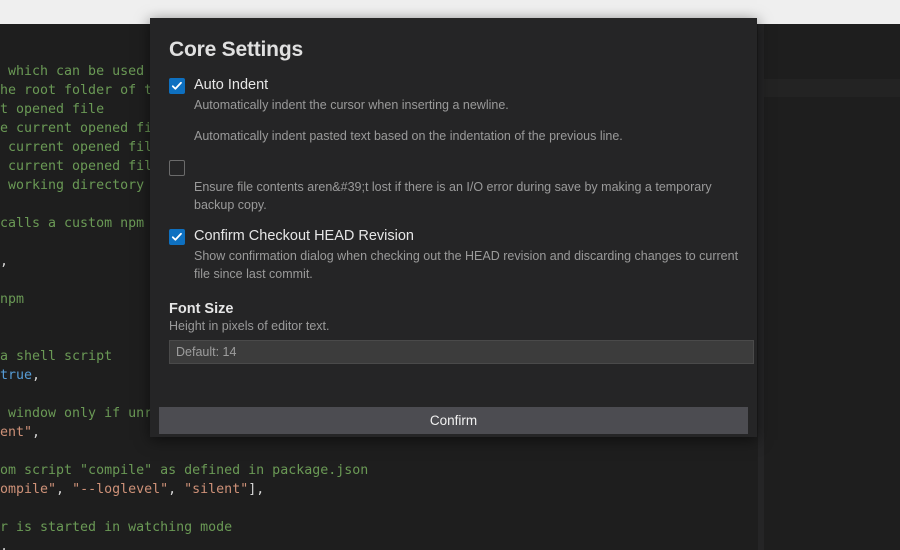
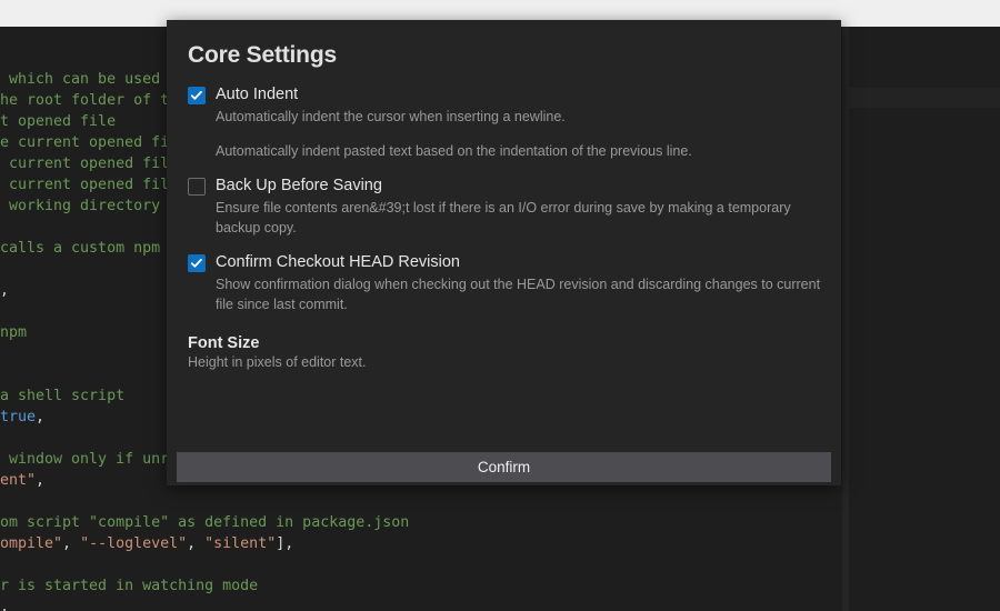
  which can be used
  he root folder of t
  t opened file
  e current opened fi
  current opened fil
  current opened fil
  working directory
  calls a custom npm
  ,
  npm
  a shell script
  true,
  window only if unr
  ent",
  om script "compile" as defined in package.json
  ompile", "--loglevel", "silent"],
  r is started in watching mode
  ,
  Core Settings
  Auto Indent
  Automatically indent the cursor when inserting a newline.
  Automatically indent pasted text based on the indentation of the previous line.
+ Back Up Before Saving
  Ensure file contents aren&#39;t lost if there is an I/O error during save by making a temporary backup copy.
  Confirm Checkout HEAD Revision
  Show confirmation dialog when checking out the HEAD revision and discarding changes to current file since last commit.
  Font Size
  Height in pixels of editor text.
- Default: 14
  Confirm
